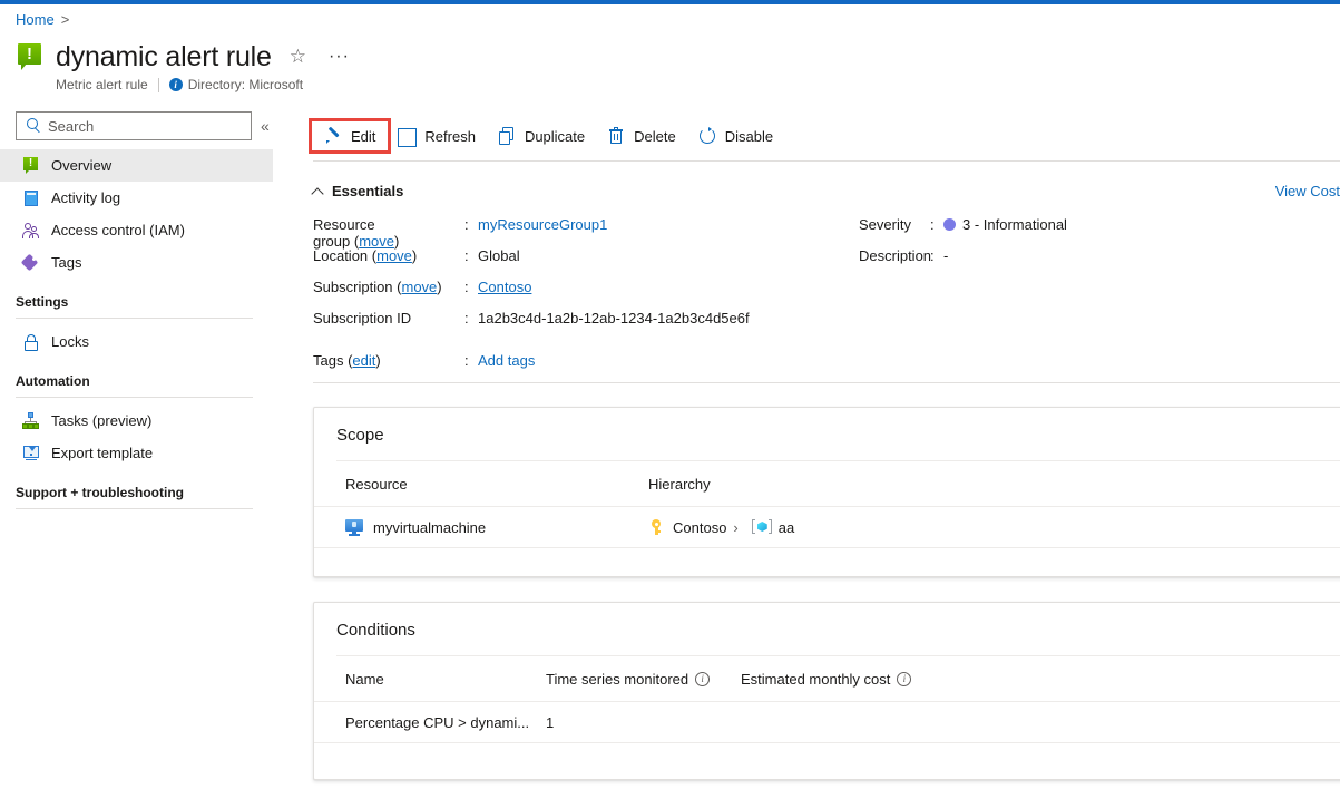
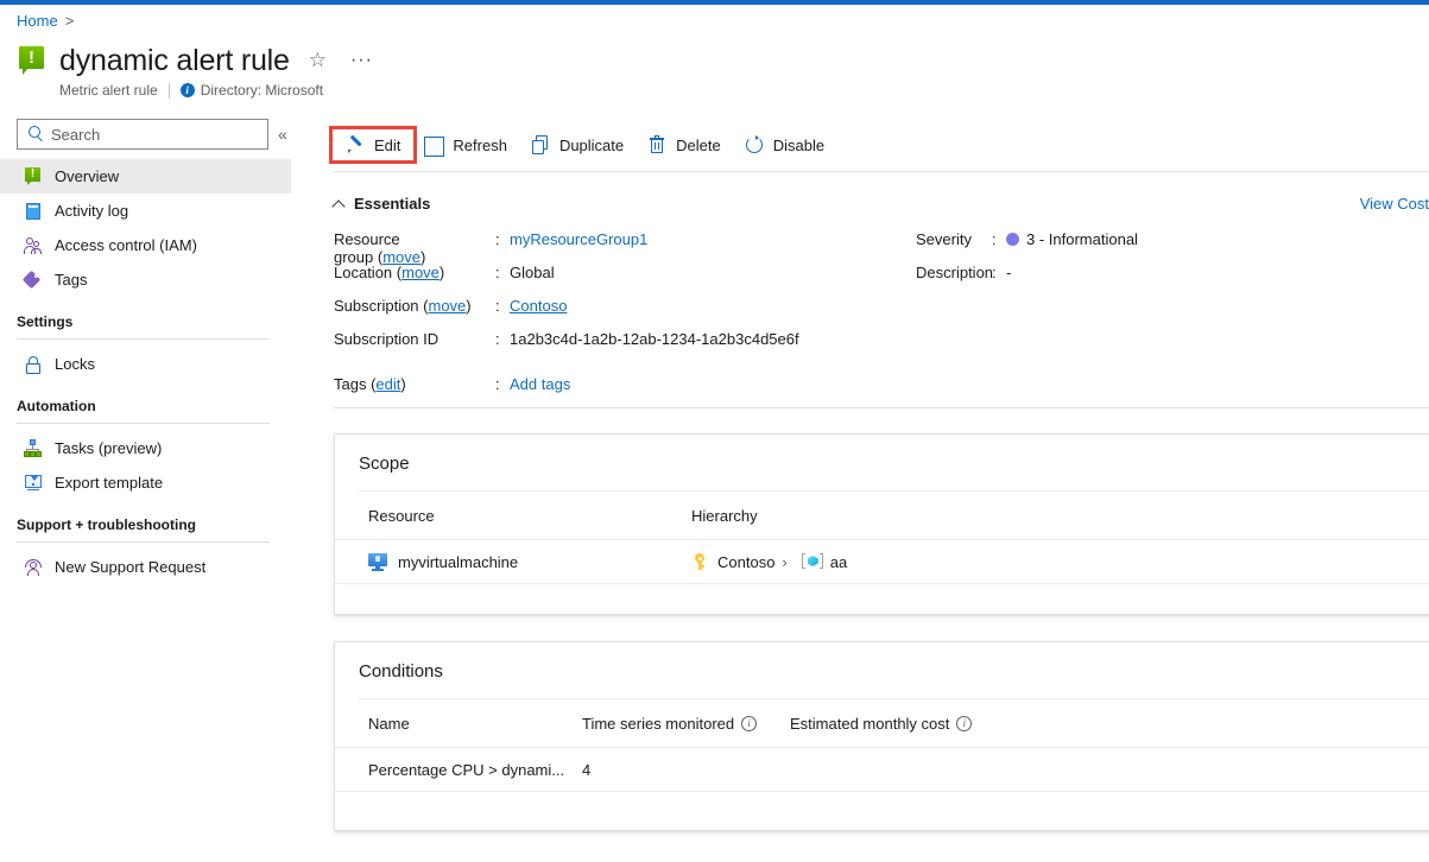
  Home
  >
  !
  dynamic alert rule
  ☆
  ···
  Metric alert rule
  i
  Directory: Microsoft
  Search
  «
  !
  Overview
  Activity log
  Access control (IAM)
  Tags
  Settings
  Locks
  Automation
  Tasks (preview)
  Export template
  Support + troubleshooting
+ New Support Request
  Edit
  Refresh
  Duplicate
  Delete
  Disable
  Essentials
  View Cost
  Resource group (move)
  :
  myResourceGroup1
  Location (move)
  :
  Global
  Subscription (move)
  :
  Contoso
  Subscription ID
  :
  1a2b3c4d-1a2b-12ab-1234-1a2b3c4d5e6f
  Severity
  :
  3 - Informational
  Description
  :
  -
  Tags (edit)
  :
  Add tags
  Scope
  Resource
  Hierarchy
  myvirtualmachine
  Contoso
  ›
  aa
  Conditions
  Name
  Time series monitored
  i
  Estimated monthly cost
  i
  Percentage CPU > dynami...
- 1
+ 4
